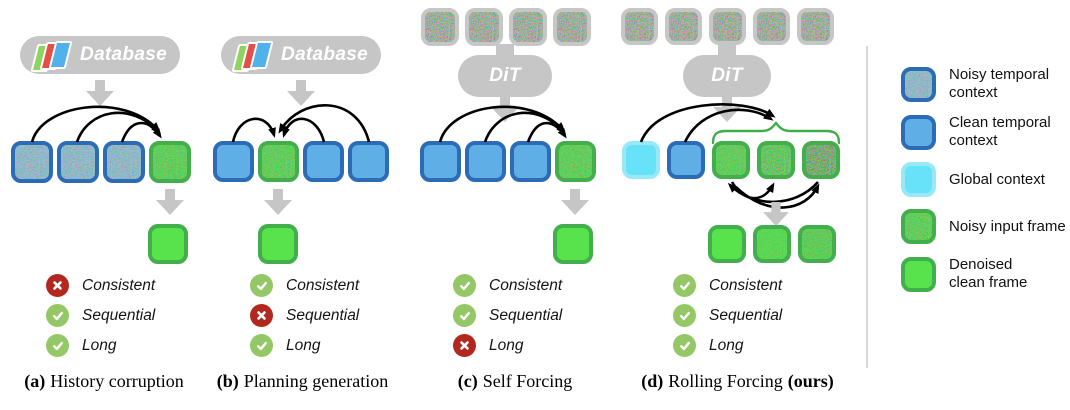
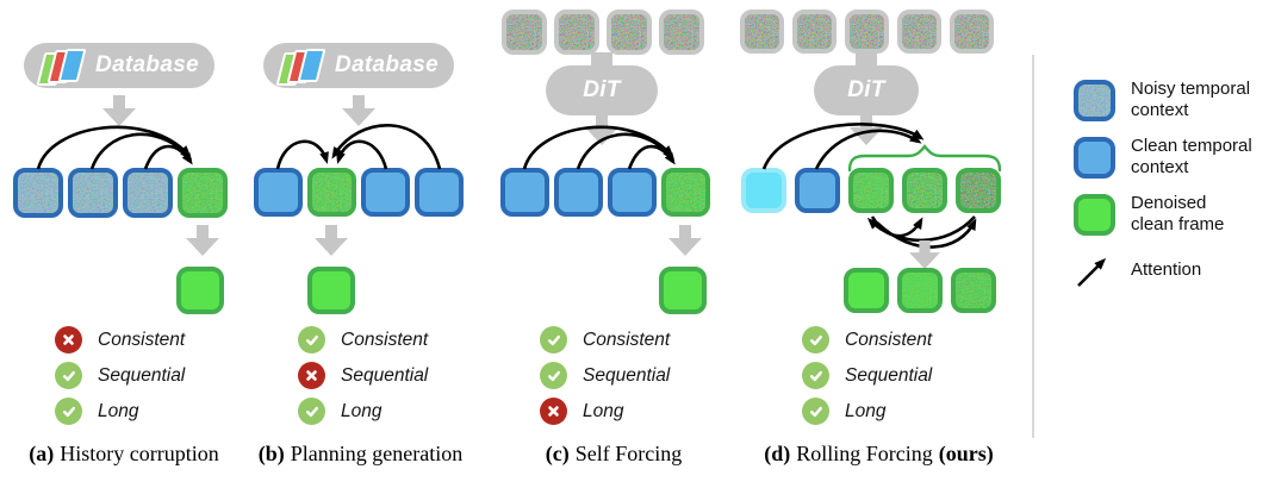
  Database
  Consistent
  Sequential
  Long
  (a) History corruption
  Database
  Consistent
  Sequential
  Long
  (b) Planning generation
  DiT
  Consistent
  Sequential
  Long
  (c) Self Forcing
  DiT
  Consistent
  Sequential
  Long
  (d) Rolling Forcing (ours)
  Noisy temporal
  context
  Clean temporal
  context
- Global context
- Noisy input frame
  Denoised
  clean frame
+ Attention
